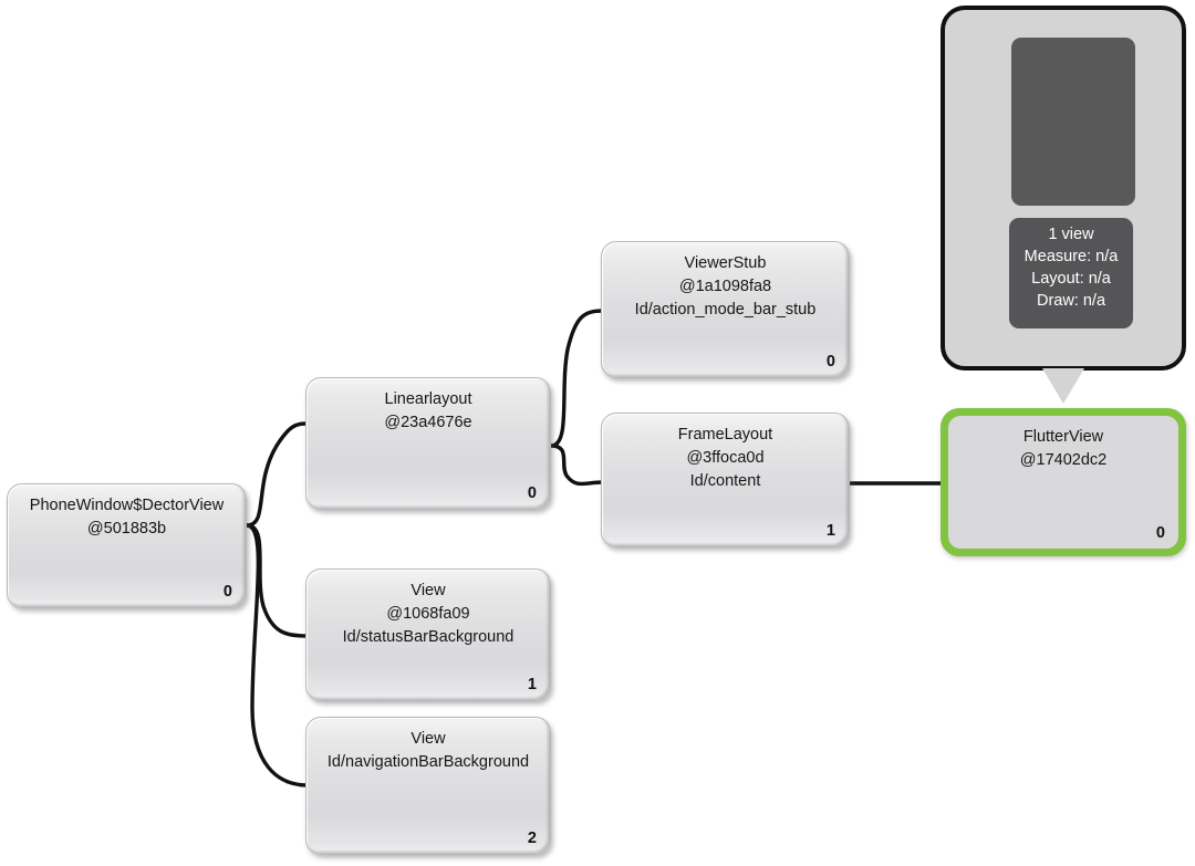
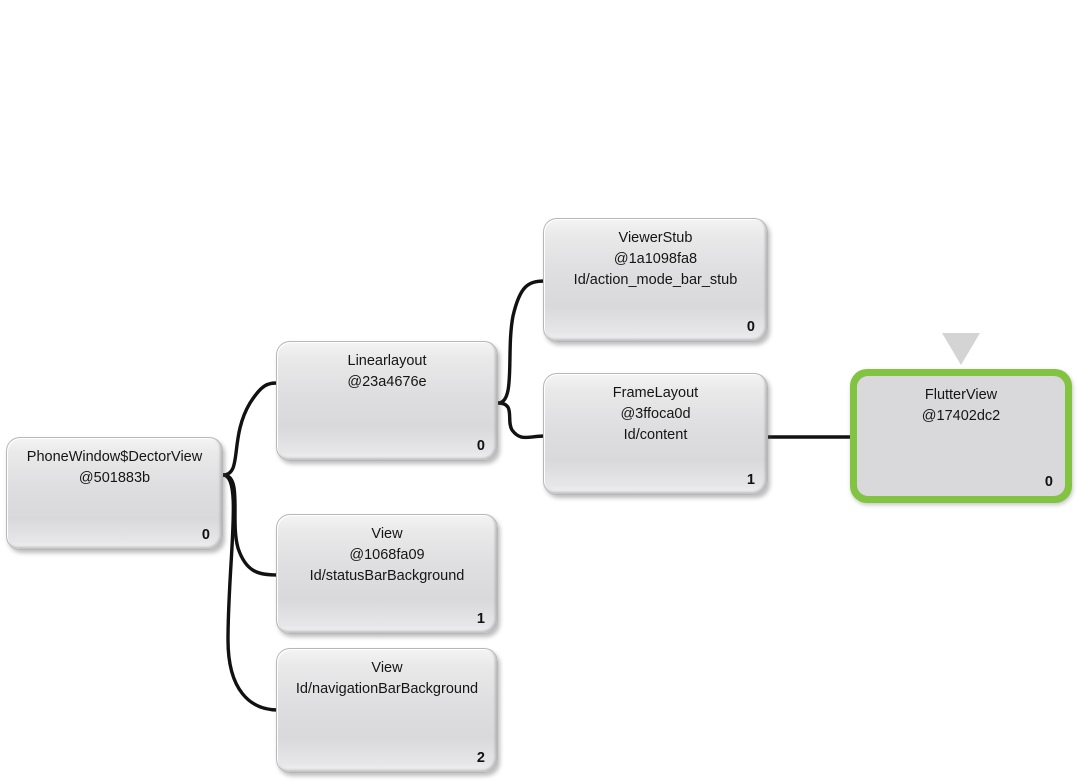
- 1 view
- Measure: n/a
- Layout: n/a
- Draw: n/a
  PhoneWindow$DectorView
  @501883b
  0
  Linearlayout
  @23a4676e
  0
  ViewerStub
  @1a1098fa8
  Id/action_mode_bar_stub
  0
  FrameLayout
  @3ffoca0d
  Id/content
  1
  FlutterView
  @17402dc2
  0
  View
  @1068fa09
  Id/statusBarBackground
  1
  View
  Id/navigationBarBackground
  2
